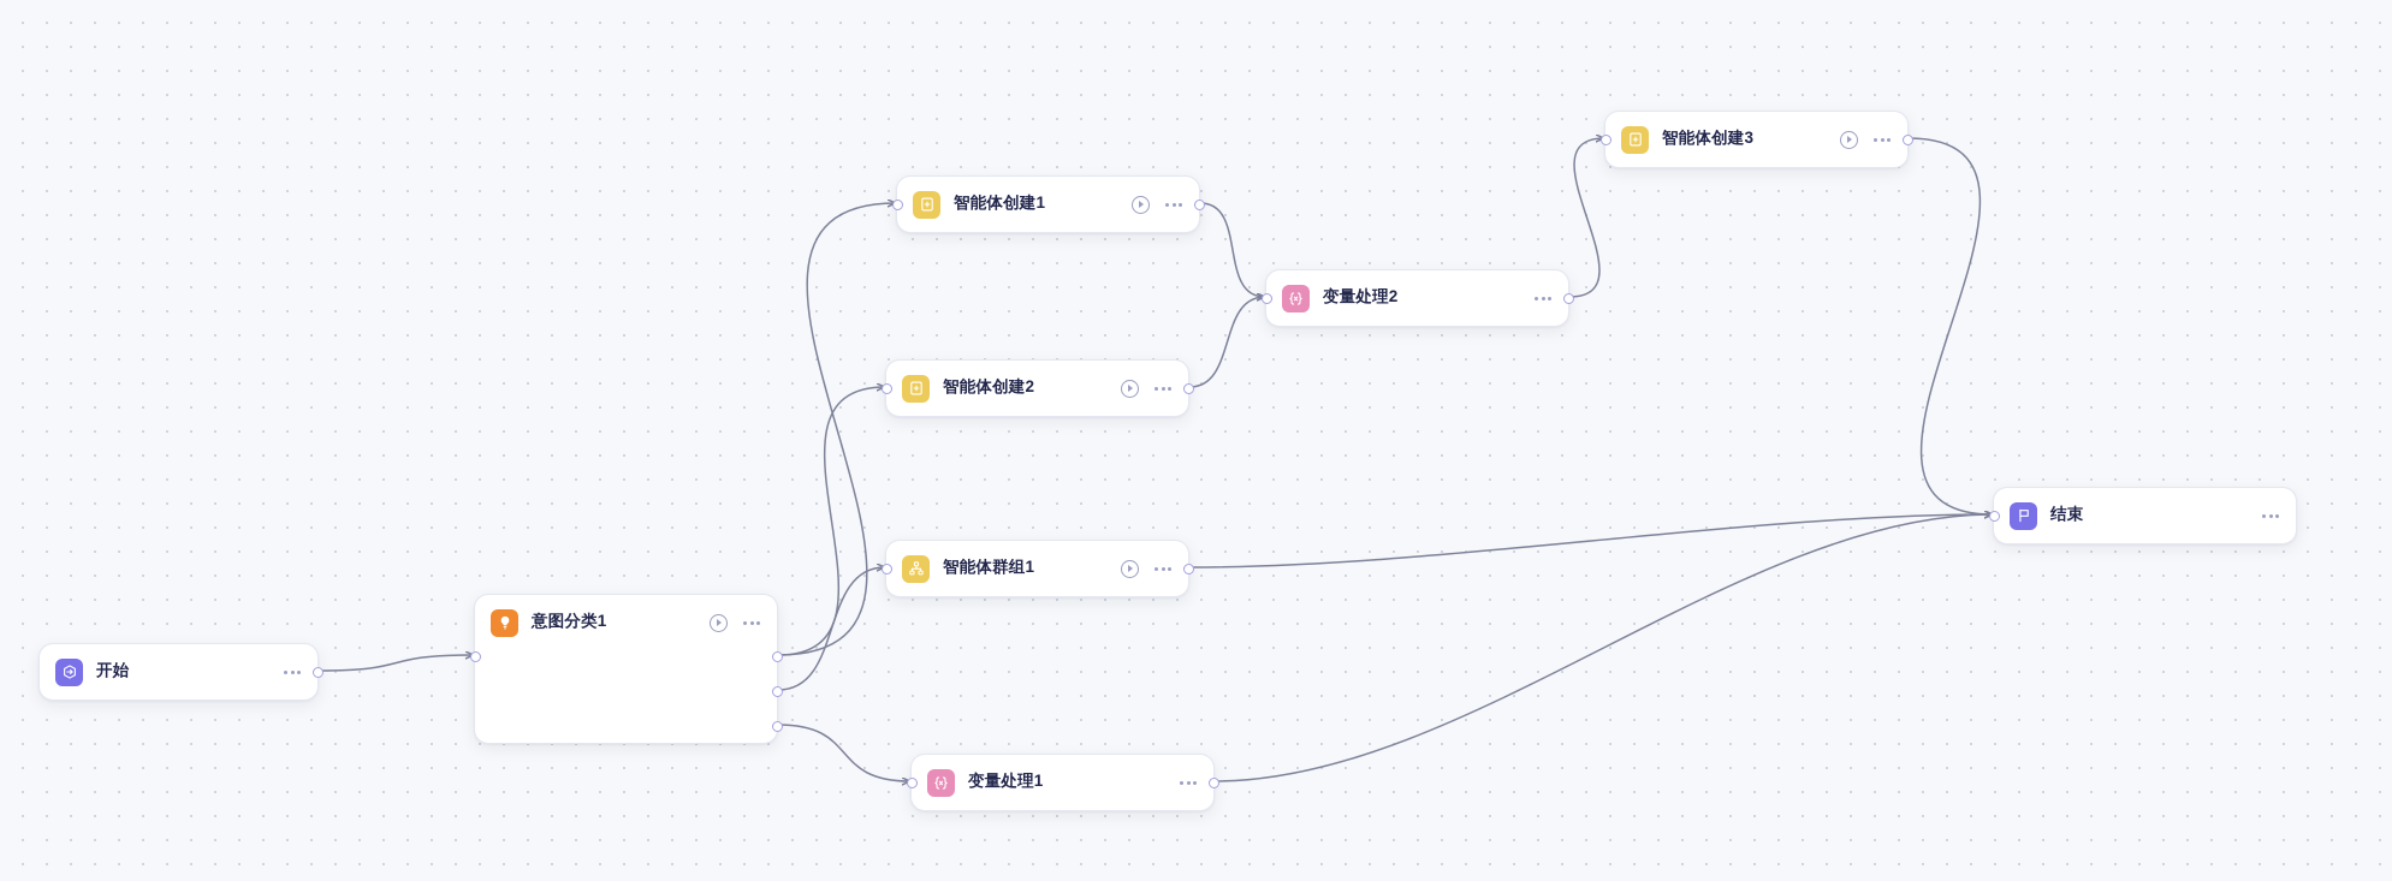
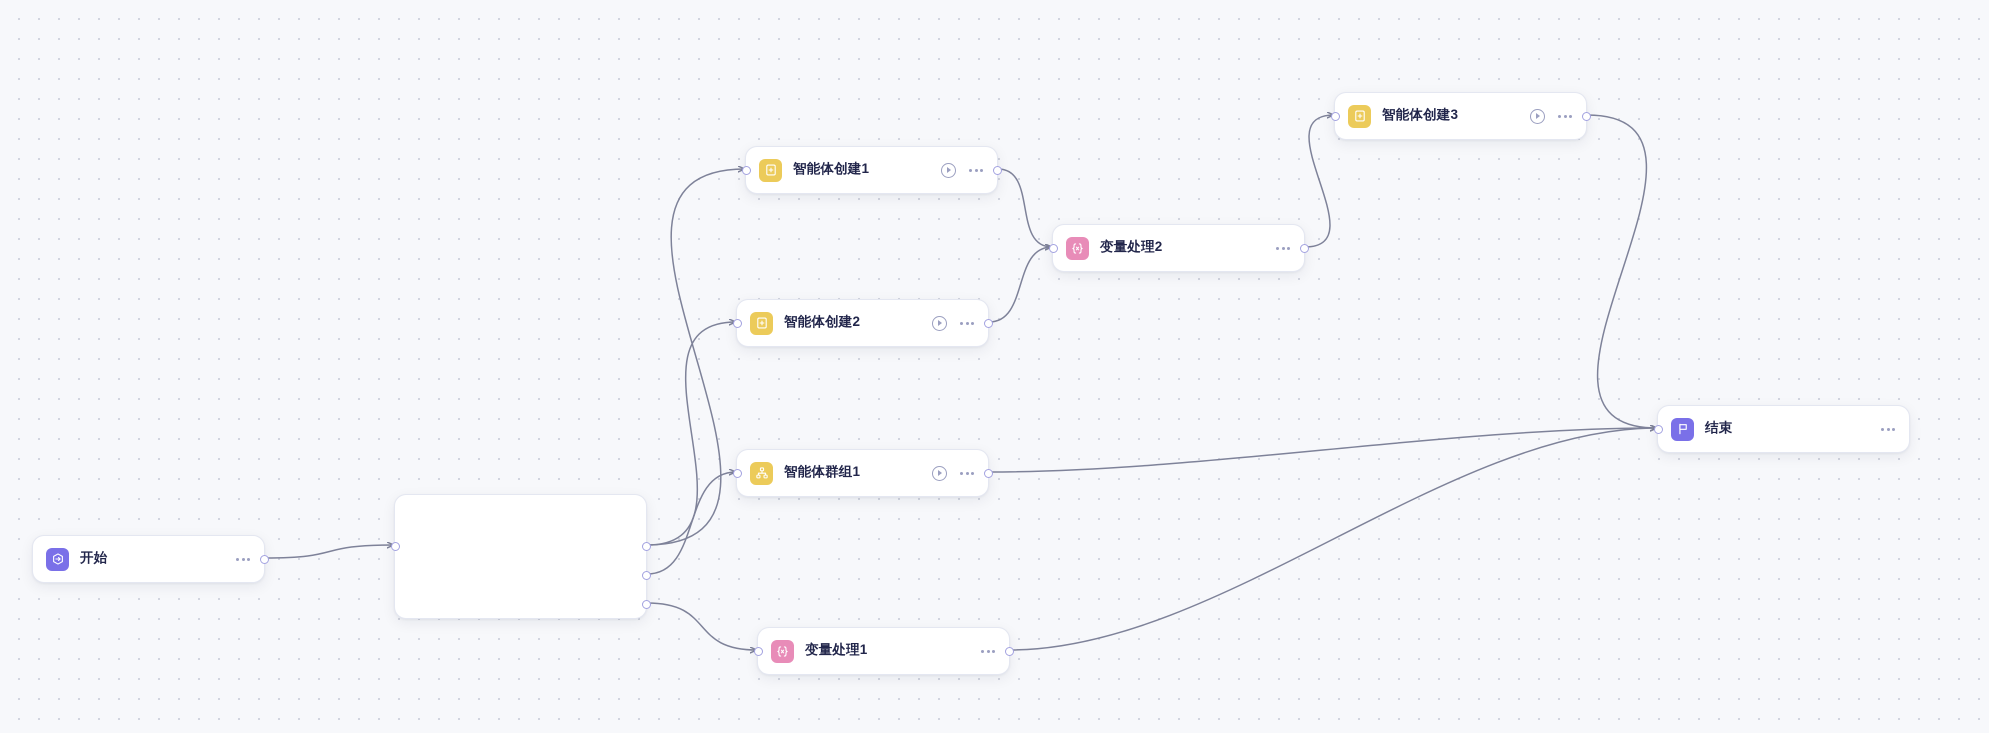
  开始
- 意图分类1
  智能体创建1
  智能体创建2
  变量处理2
  智能体创建3
  智能体群组1
  变量处理1
  结束
